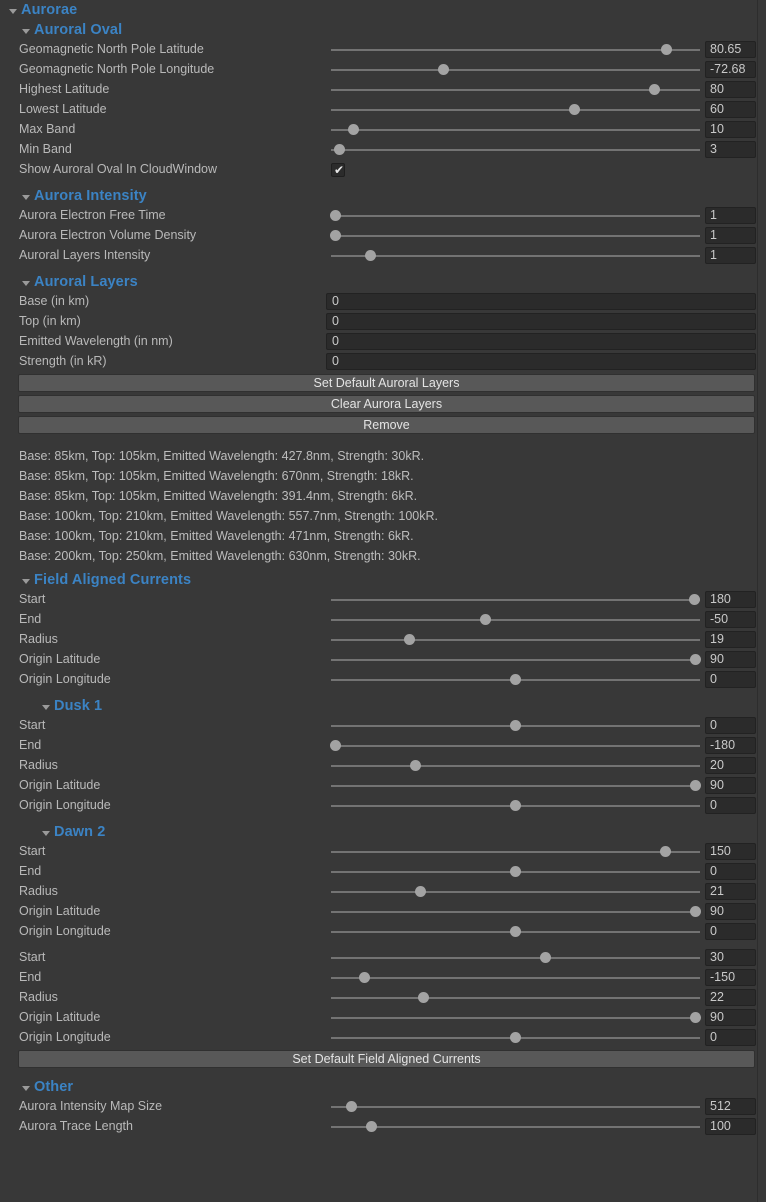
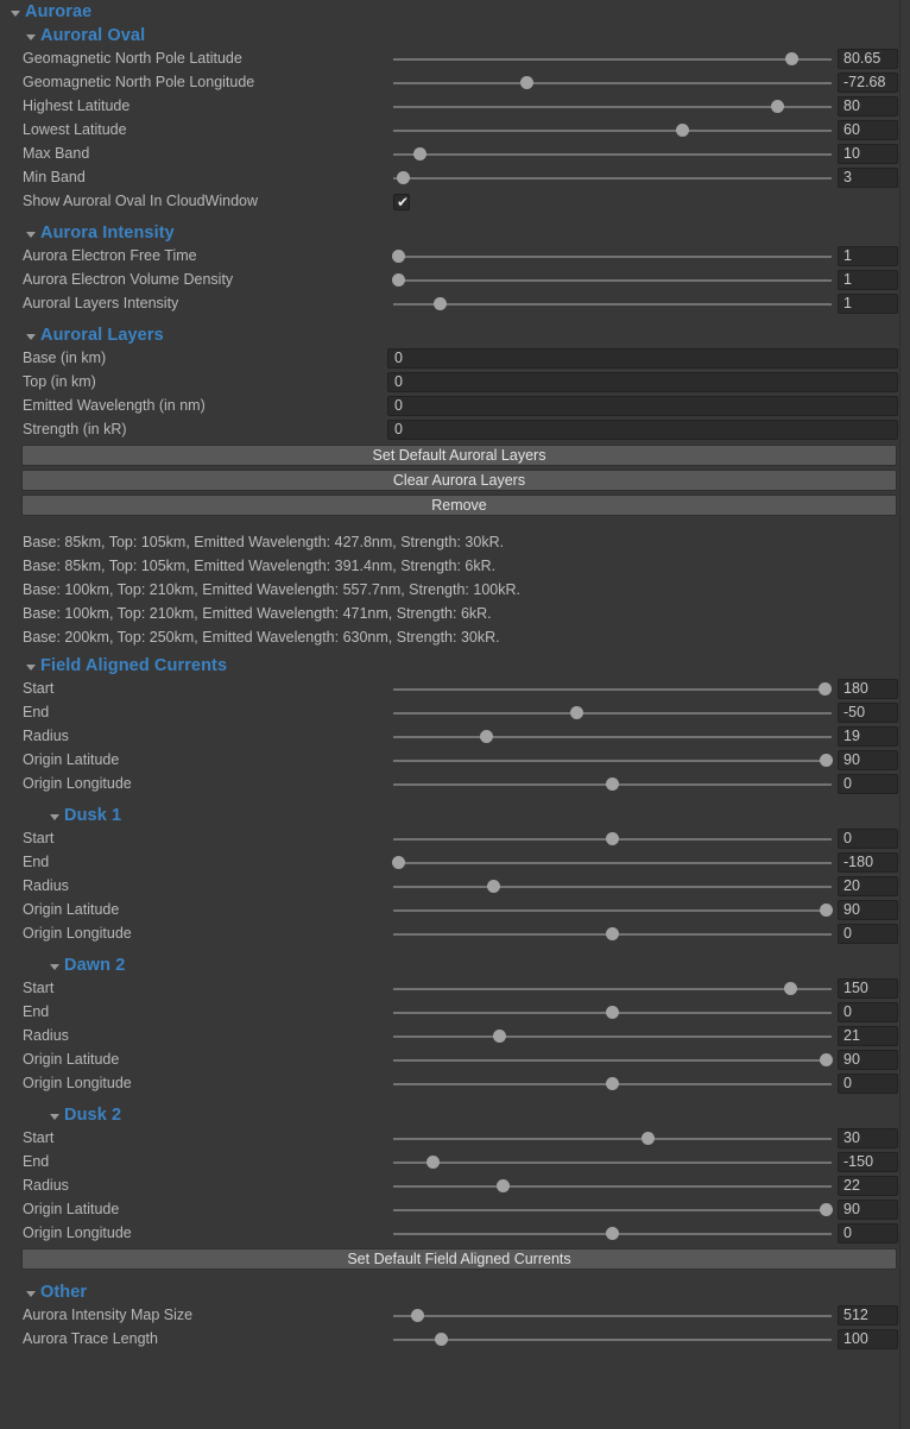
  Aurorae
  Auroral Oval
  Geomagnetic North Pole Latitude
  80.65
  Geomagnetic North Pole Longitude
  -72.68
  Highest Latitude
  80
  Lowest Latitude
  60
  Max Band
  10
  Min Band
  3
  Show Auroral Oval In CloudWindow
  ✔
  Aurora Intensity
  Aurora Electron Free Time
  1
  Aurora Electron Volume Density
  1
  Auroral Layers Intensity
  1
  Auroral Layers
  Base (in km)
  0
  Top (in km)
  0
  Emitted Wavelength (in nm)
  0
  Strength (in kR)
  0
  Set Default Auroral Layers
  Clear Aurora Layers
  Remove
  Base: 85km, Top: 105km, Emitted Wavelength: 427.8nm, Strength: 30kR.
- Base: 85km, Top: 105km, Emitted Wavelength: 670nm, Strength: 18kR.
  Base: 85km, Top: 105km, Emitted Wavelength: 391.4nm, Strength: 6kR.
  Base: 100km, Top: 210km, Emitted Wavelength: 557.7nm, Strength: 100kR.
  Base: 100km, Top: 210km, Emitted Wavelength: 471nm, Strength: 6kR.
  Base: 200km, Top: 250km, Emitted Wavelength: 630nm, Strength: 30kR.
  Field Aligned Currents
  Start
  180
  End
  -50
  Radius
  19
  Origin Latitude
  90
  Origin Longitude
  0
  Dusk 1
  Start
  0
  End
  -180
  Radius
  20
  Origin Latitude
  90
  Origin Longitude
  0
  Dawn 2
  Start
  150
  End
  0
  Radius
  21
  Origin Latitude
  90
  Origin Longitude
  0
+ Dusk 2
  Start
  30
  End
  -150
  Radius
  22
  Origin Latitude
  90
  Origin Longitude
  0
  Set Default Field Aligned Currents
  Other
  Aurora Intensity Map Size
  512
  Aurora Trace Length
  100
